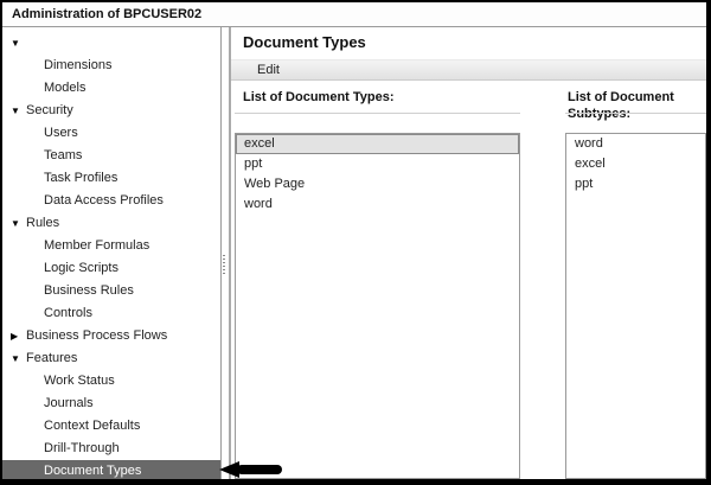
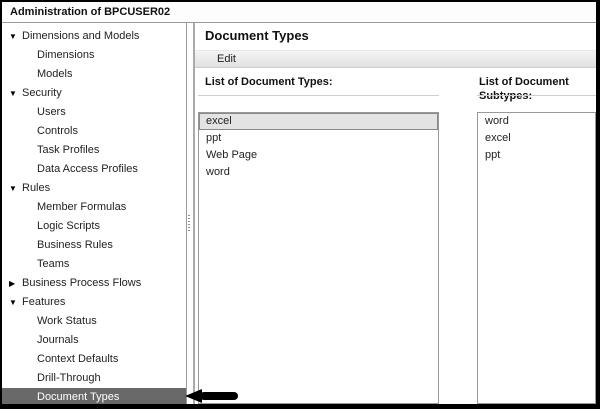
  Administration of BPCUSER02
+ Dimensions and Models
  Dimensions
  Models
  Security
  Users
- Teams
+ Controls
  Task Profiles
  Data Access Profiles
  Rules
  Member Formulas
  Logic Scripts
  Business Rules
- Controls
+ Teams
  Business Process Flows
  Features
  Work Status
  Journals
  Context Defaults
  Drill-Through
  Document Types
  Document Types
  Edit
  List of Document Types:
  excel
  ppt
  Web Page
  word
  List of Document Subtypes:
  word
  excel
  ppt
